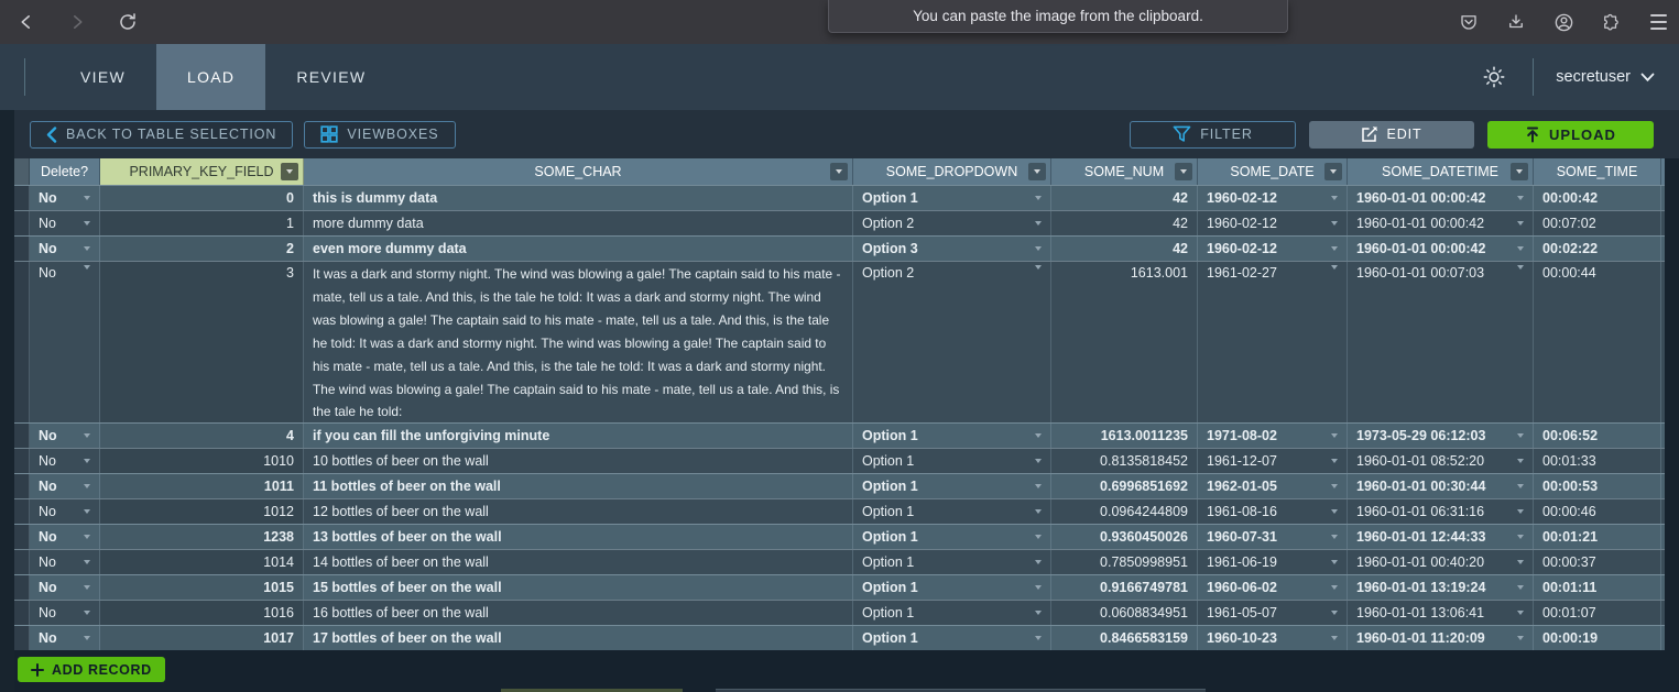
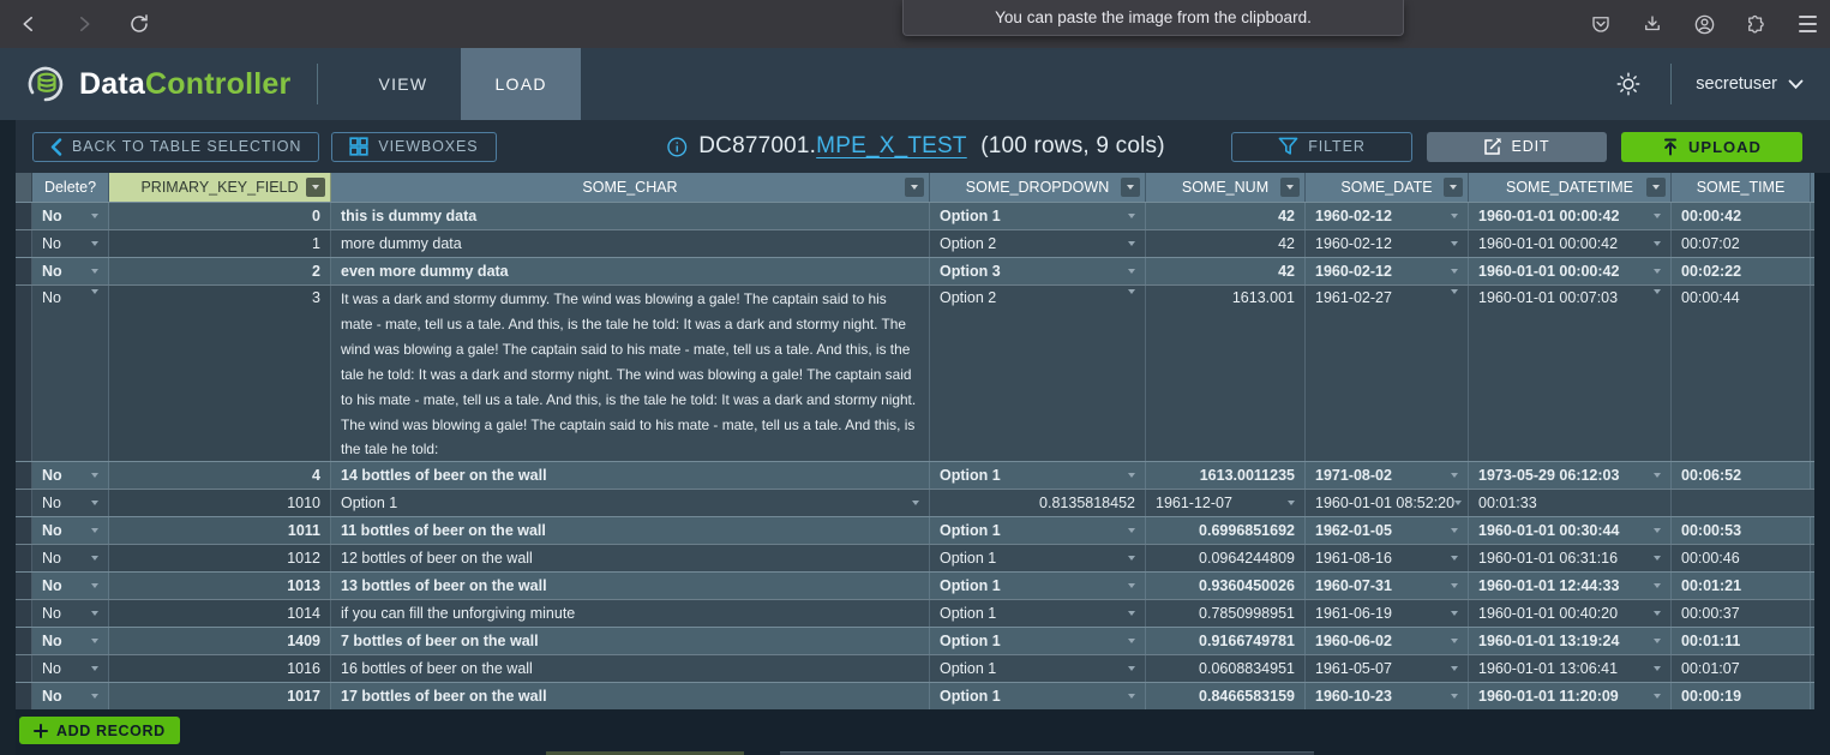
  You can paste the image from the clipboard.
+ DataController
  VIEW
  LOAD
- REVIEW
  secretuser
  BACK TO TABLE SELECTION
  VIEWBOXES
+ DC877001.MPE_X_TEST (100 rows, 9 cols)
  FILTER
  EDIT
  UPLOAD
  Delete?
  PRIMARY_KEY_FIELD
  SOME_CHAR
  SOME_DROPDOWN
  SOME_NUM
  SOME_DATE
  SOME_DATETIME
  SOME_TIME
  No
  0
  this is dummy data
  Option 1
  42
  1960-02-12
  1960-01-01 00:00:42
  00:00:42
  No
  1
  more dummy data
  Option 2
  42
  1960-02-12
  1960-01-01 00:00:42
  00:07:02
  No
  2
  even more dummy data
  Option 3
  42
  1960-02-12
  1960-01-01 00:00:42
  00:02:22
  No
  3
- It was a dark and stormy night. The wind was blowing a gale! The captain said to his mate - mate, tell us a tale. And this, is the tale he told: It was a dark and stormy night. The wind was blowing a gale! The captain said to his mate - mate, tell us a tale. And this, is the tale he told: It was a dark and stormy night. The wind was blowing a gale! The captain said to his mate - mate, tell us a tale. And this, is the tale he told: It was a dark and stormy night. The wind was blowing a gale! The captain said to his mate - mate, tell us a tale. And this, is the tale he told:
+ It was a dark and stormy dummy. The wind was blowing a gale! The captain said to his mate - mate, tell us a tale. And this, is the tale he told: It was a dark and stormy night. The wind was blowing a gale! The captain said to his mate - mate, tell us a tale. And this, is the tale he told: It was a dark and stormy night. The wind was blowing a gale! The captain said to his mate - mate, tell us a tale. And this, is the tale he told: It was a dark and stormy night. The wind was blowing a gale! The captain said to his mate - mate, tell us a tale. And this, is the tale he told:
  Option 2
  1613.001
  1961-02-27
  1960-01-01 00:07:03
  00:00:44
  No
  4
- if you can fill the unforgiving minute
+ 14 bottles of beer on the wall
  Option 1
  1613.0011235
  1971-08-02
  1973-05-29 06:12:03
  00:06:52
  No
  1010
- 10 bottles of beer on the wall
  Option 1
  0.8135818452
  1961-12-07
  1960-01-01 08:52:20
  00:01:33
  No
  1011
  11 bottles of beer on the wall
  Option 1
  0.6996851692
  1962-01-05
  1960-01-01 00:30:44
  00:00:53
  No
  1012
  12 bottles of beer on the wall
  Option 1
  0.0964244809
  1961-08-16
  1960-01-01 06:31:16
  00:00:46
  No
- 1238
+ 1013
  13 bottles of beer on the wall
  Option 1
  0.9360450026
  1960-07-31
  1960-01-01 12:44:33
  00:01:21
  No
  1014
- 14 bottles of beer on the wall
+ if you can fill the unforgiving minute
  Option 1
  0.7850998951
  1961-06-19
  1960-01-01 00:40:20
  00:00:37
  No
- 1015
+ 1409
- 15 bottles of beer on the wall
+ 7 bottles of beer on the wall
  Option 1
  0.9166749781
  1960-06-02
  1960-01-01 13:19:24
  00:01:11
  No
  1016
  16 bottles of beer on the wall
  Option 1
  0.0608834951
  1961-05-07
  1960-01-01 13:06:41
  00:01:07
  No
  1017
  17 bottles of beer on the wall
  Option 1
  0.8466583159
  1960-10-23
  1960-01-01 11:20:09
  00:00:19
  ADD RECORD
